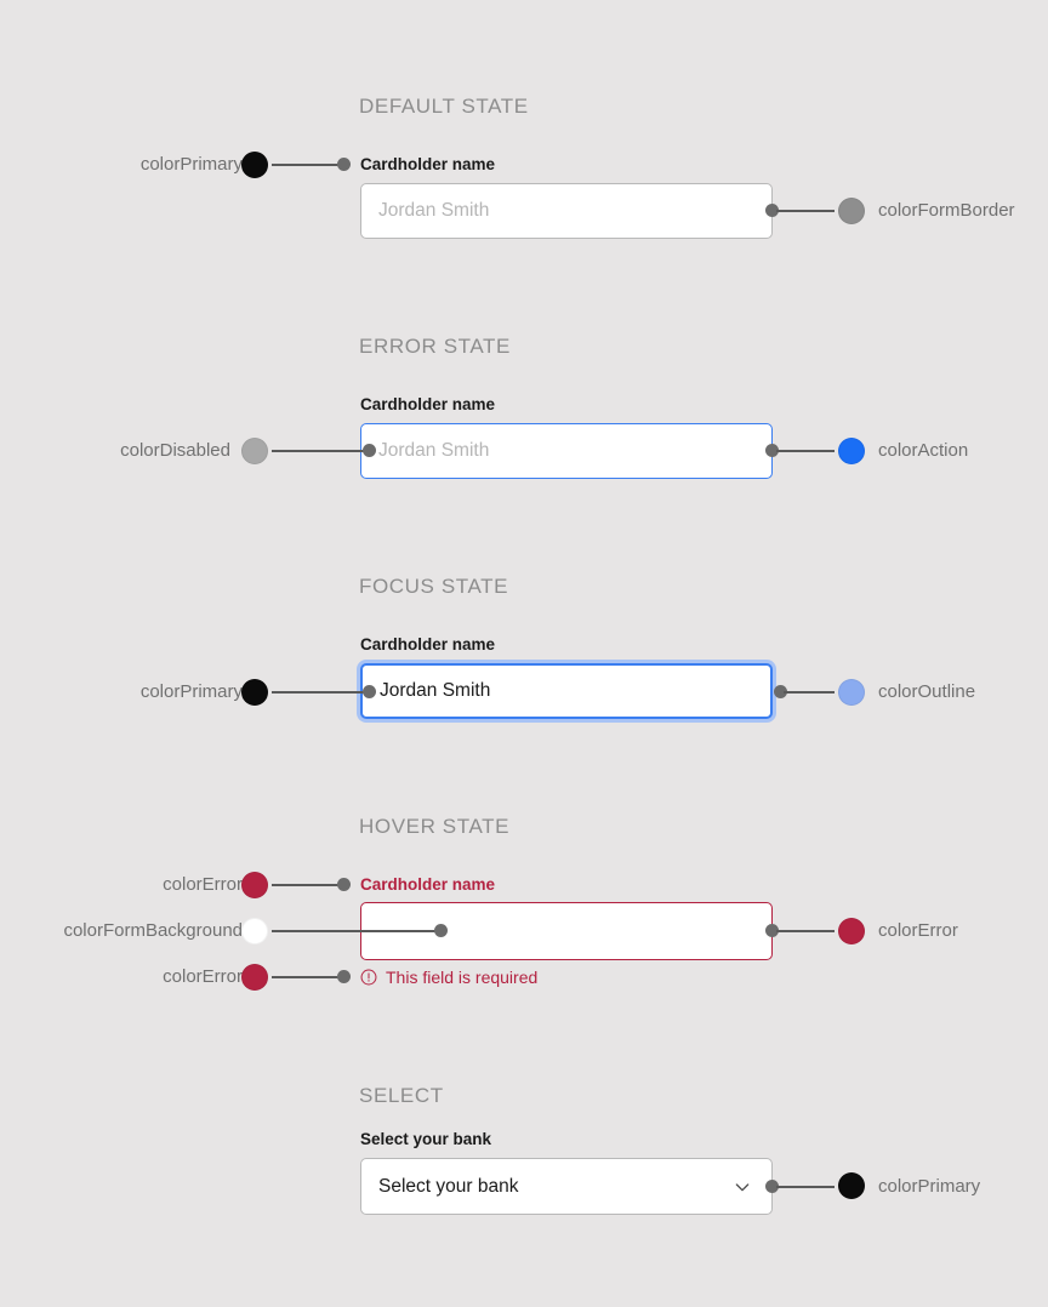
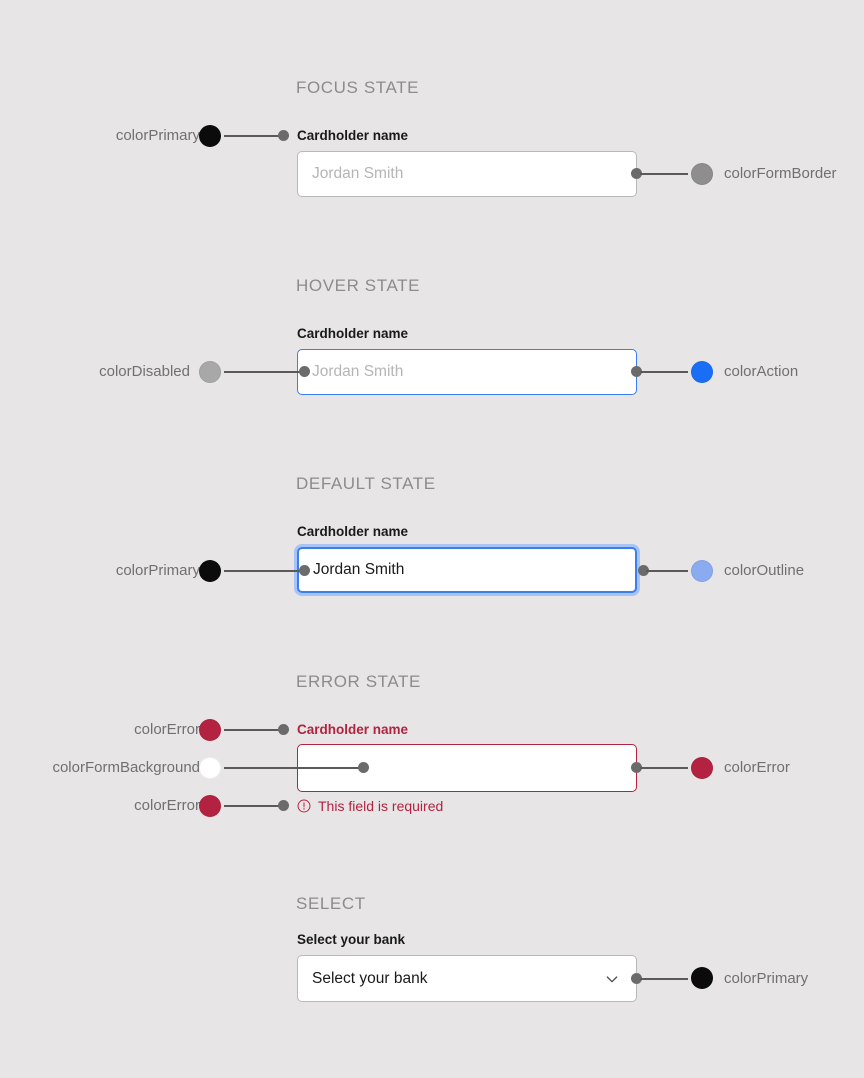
- DEFAULT STATE
+ FOCUS STATE
  Cardholder name
  Jordan Smith
  colorPrimary
  colorFormBorder
- ERROR STATE
+ HOVER STATE
  Cardholder name
  Jordan Smith
  colorDisabled
  colorAction
- FOCUS STATE
+ DEFAULT STATE
  Cardholder name
  Jordan Smith
  colorPrimary
  colorOutline
- HOVER STATE
+ ERROR STATE
  Cardholder name
  This field is required
  colorError
  colorFormBackground
  colorError
  colorError
  SELECT
  Select your bank
  Select your bank
  colorPrimary
